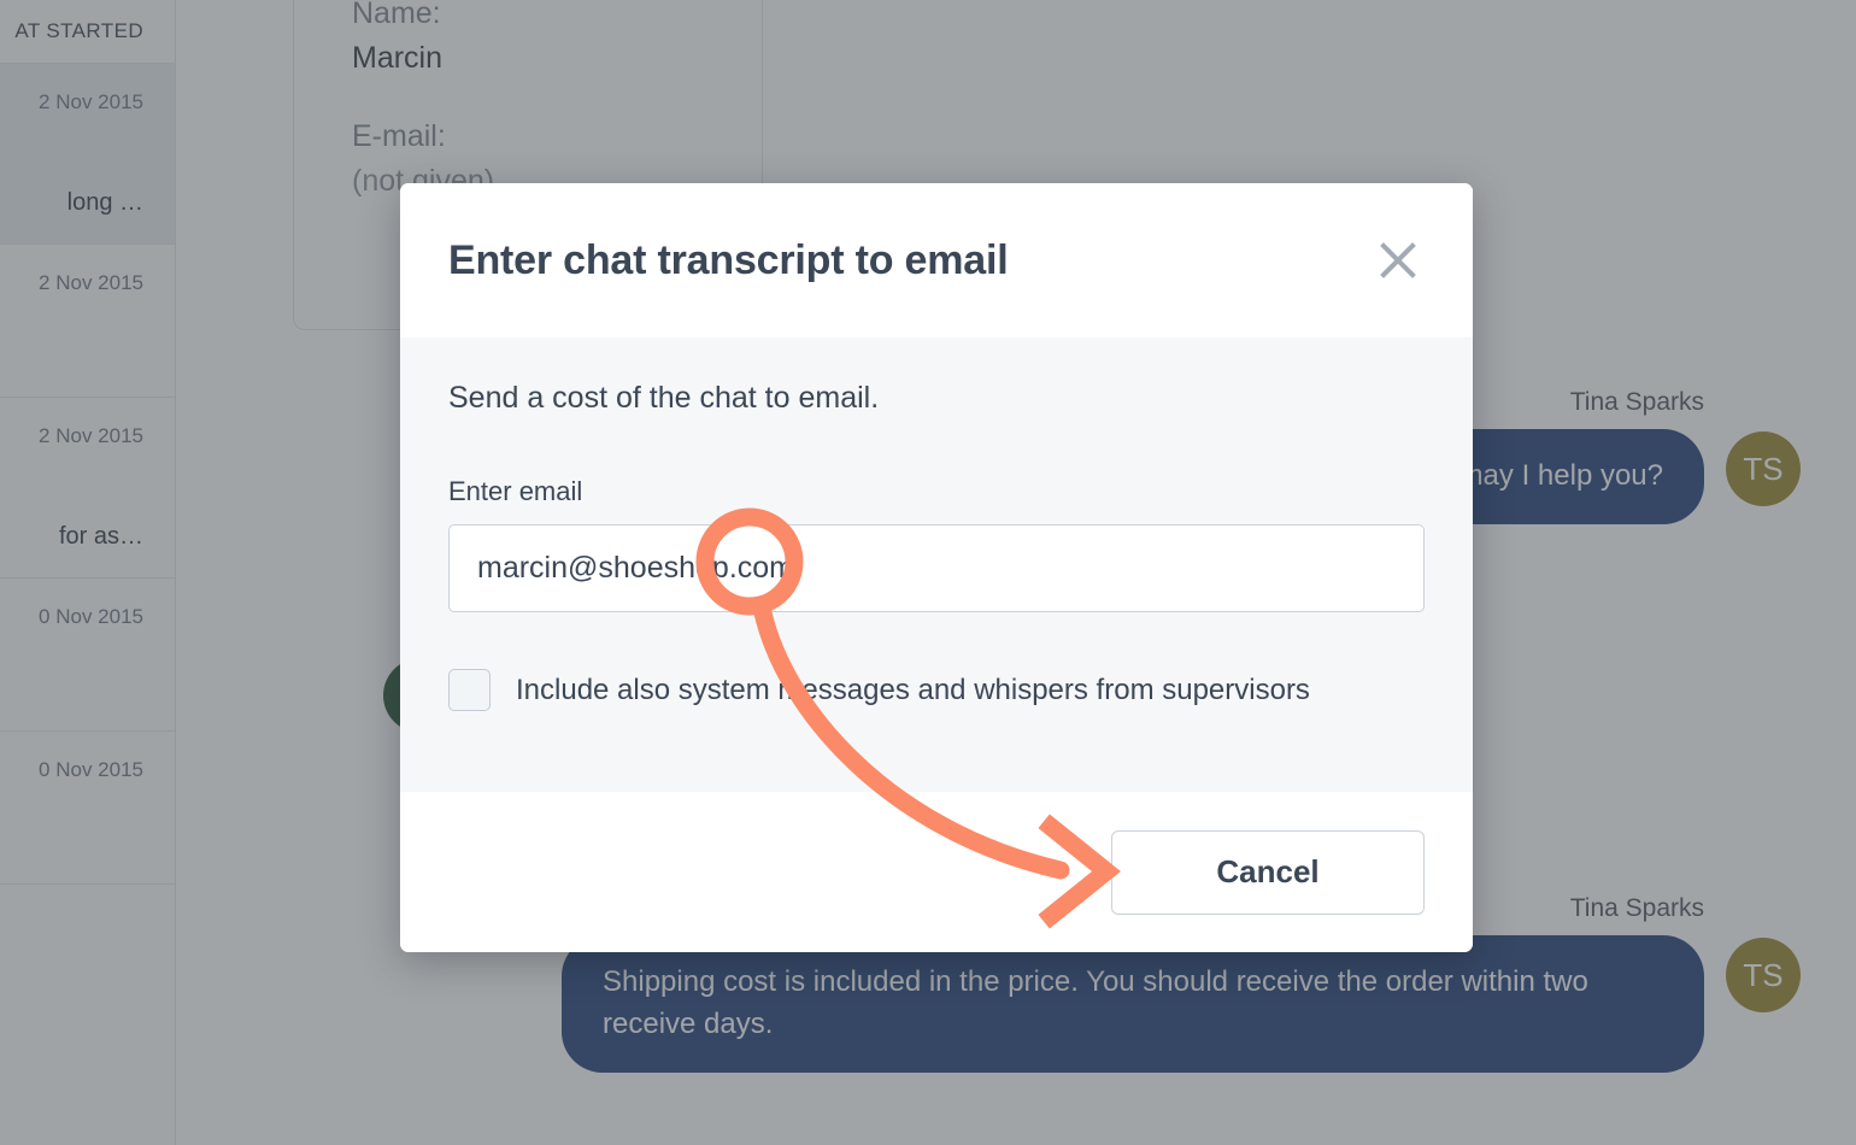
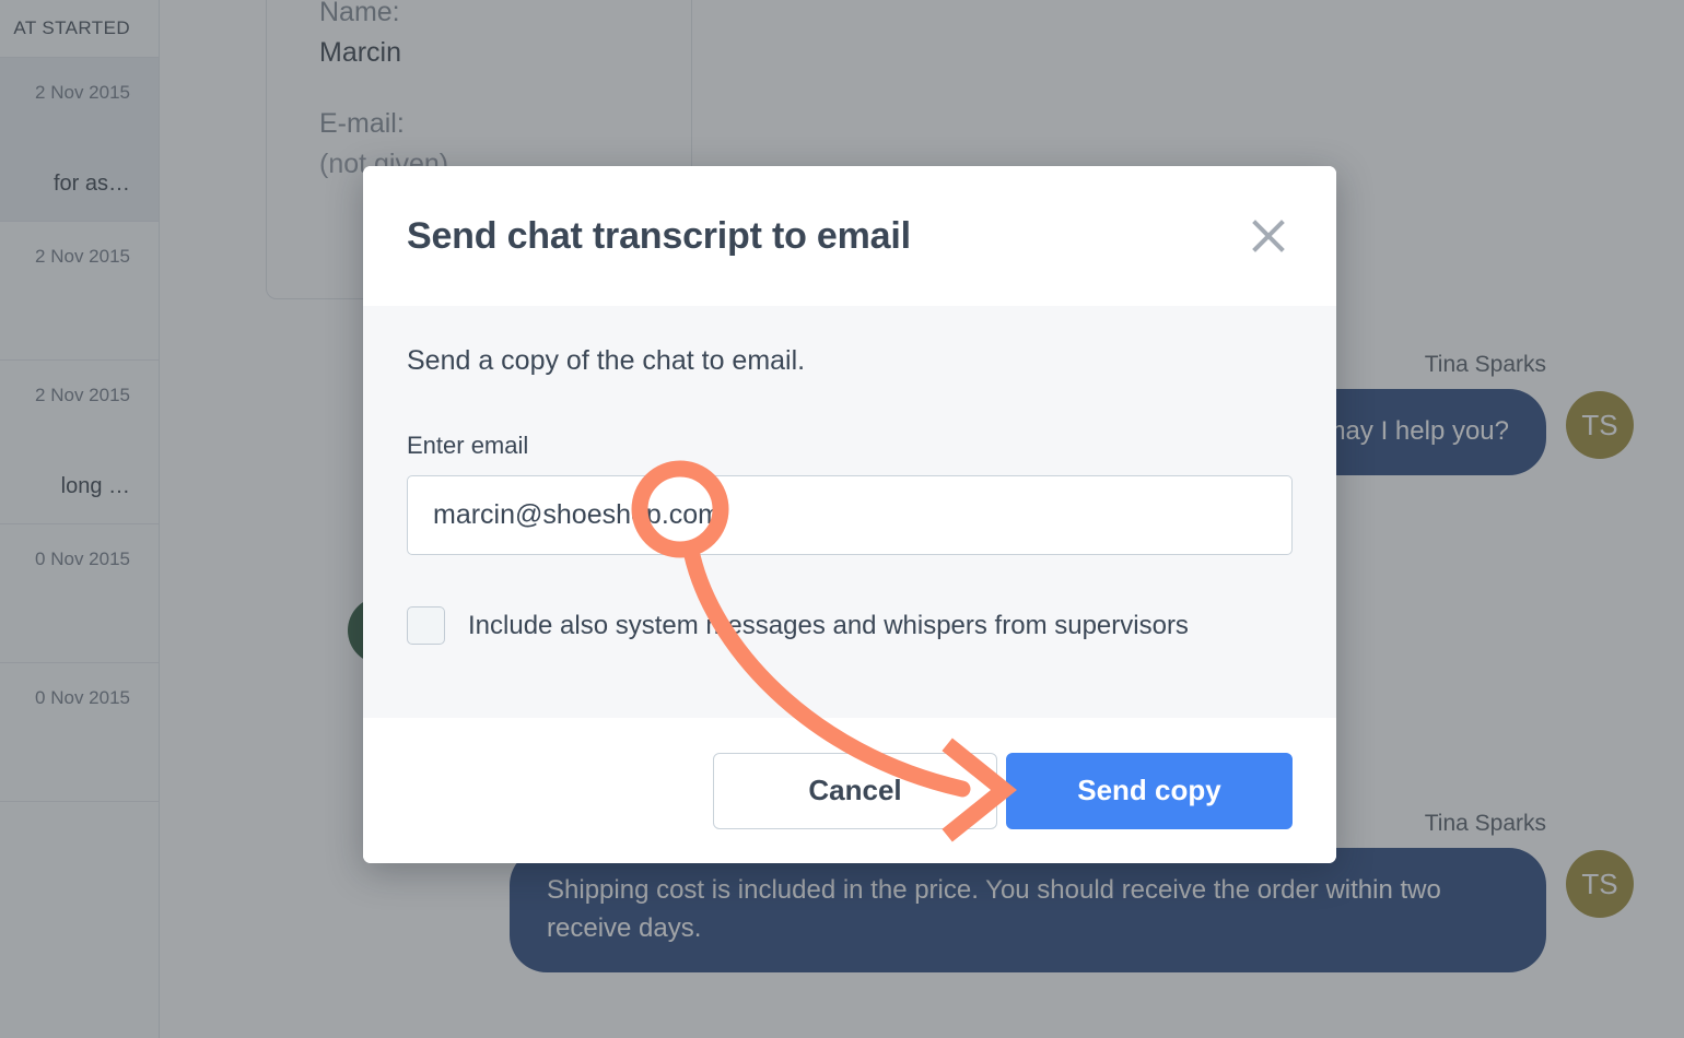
  AT STARTED
  2 Nov 2015
- long …
+ for as…
  2 Nov 2015
  2 Nov 2015
- for as…
+ long …
  0 Nov 2015
  0 Nov 2015
  Name:
  Marcin
  E-mail:
  (not given)
  Tina Sparks
  TS
  Tina Sparks
  Shipping cost is included in the price. You should receive the order within two receive days.
  TS
- Enter chat transcript to email
+ Send chat transcript to email
- Send a cost of the chat to email.
+ Send a copy of the chat to email.
  Enter email
  marcin@shoeshp.com
  Include also systemessages and whispers from supervisors
  Cancel
+ Send copy
